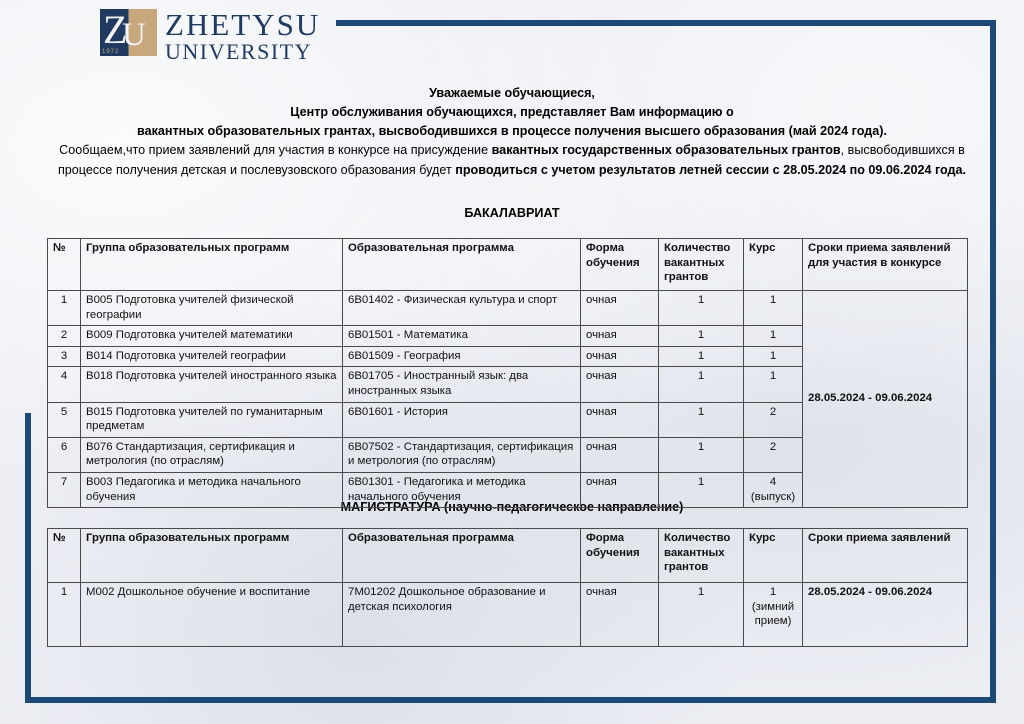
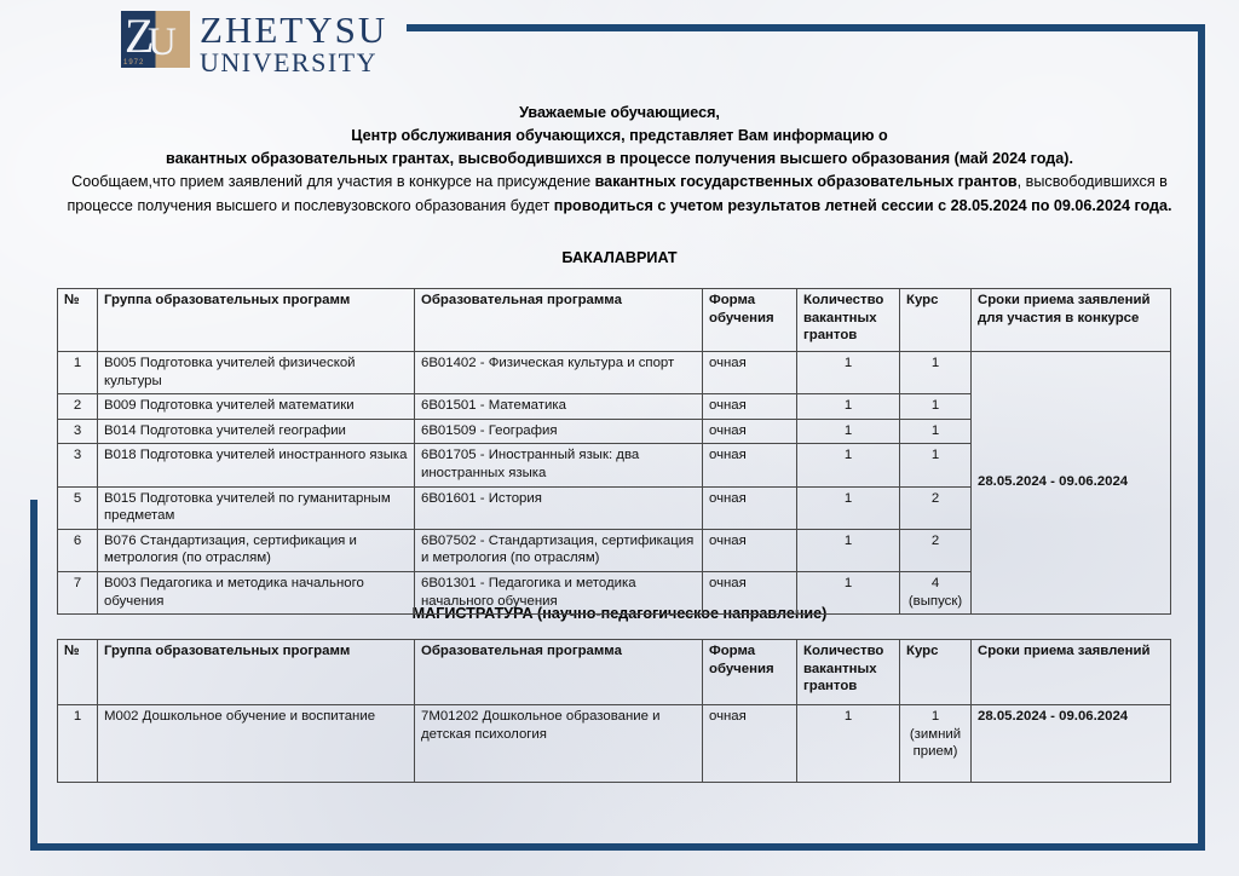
  Z
  U
  ZHETYSU
  UNIVERSITY
  Уважаемые обучающиеся,
  Центр обслуживания обучающихся, представляет Вам информацию о
  вакантных образовательных грантах, высвободившихся в процессе получения высшего образования (май 2024 года).
- Сообщаем,что прием заявлений для участия в конкурсе на присуждение вакантных государственных образовательных грантов, высвободившихся в процессе получения детская и послевузовского образования будет проводиться с учетом результатов летней сессии с 28.05.2024 по 09.06.2024 года.
+ Сообщаем,что прием заявлений для участия в конкурсе на присуждение вакантных государственных образовательных грантов, высвободившихся в процессе получения высшего и послевузовского образования будет проводиться с учетом результатов летней сессии с 28.05.2024 по 09.06.2024 года.
  БАКАЛАВРИАТ
  МАГИСТРАТУРА (научно-педагогическое направление)
  №	Группа образовательных программ	Образовательная программа	Форма обучения	Количество вакантных грантов	Курс	Сроки приема заявлений для участия в конкурсе
- 1	B005 Подготовка учителей физической географии	6B01402 - Физическая культура и спорт	очная	1	1	28.05.2024 - 09.06.2024
+ 1	B005 Подготовка учителей физической культуры	6B01402 - Физическая культура и спорт	очная	1	1	28.05.2024 - 09.06.2024
  2	B009 Подготовка учителей математики	6B01501 - Математика	очная	1	1
  3	B014 Подготовка учителей географии	6B01509 - География	очная	1	1
- 4	B018 Подготовка учителей иностранного языка	6B01705 - Иностранный язык: два иностранных языка	очная	1	1
+ 3	B018 Подготовка учителей иностранного языка	6B01705 - Иностранный язык: два иностранных языка	очная	1	1
  5	B015 Подготовка учителей по гуманитарным предметам	6B01601 - История	очная	1	2
  6	B076 Стандартизация, сертификация и метрология (по отраслям)	6B07502 - Стандартизация, сертификация и метрология (по отраслям)	очная	1	2
  7	B003 Педагогика и методика начального обучения	6B01301 - Педагогика и методика начального обучения	очная	1	4 (выпуск)
  №	Группа образовательных программ	Образовательная программа	Форма обучения	Количество вакантных грантов	Курс	Сроки приема заявлений
  1	M002 Дошкольное обучение и воспитание	7M01202 Дошкольное образование и детская психология	очная	1	1 (зимний прием)	28.05.2024 - 09.06.2024
